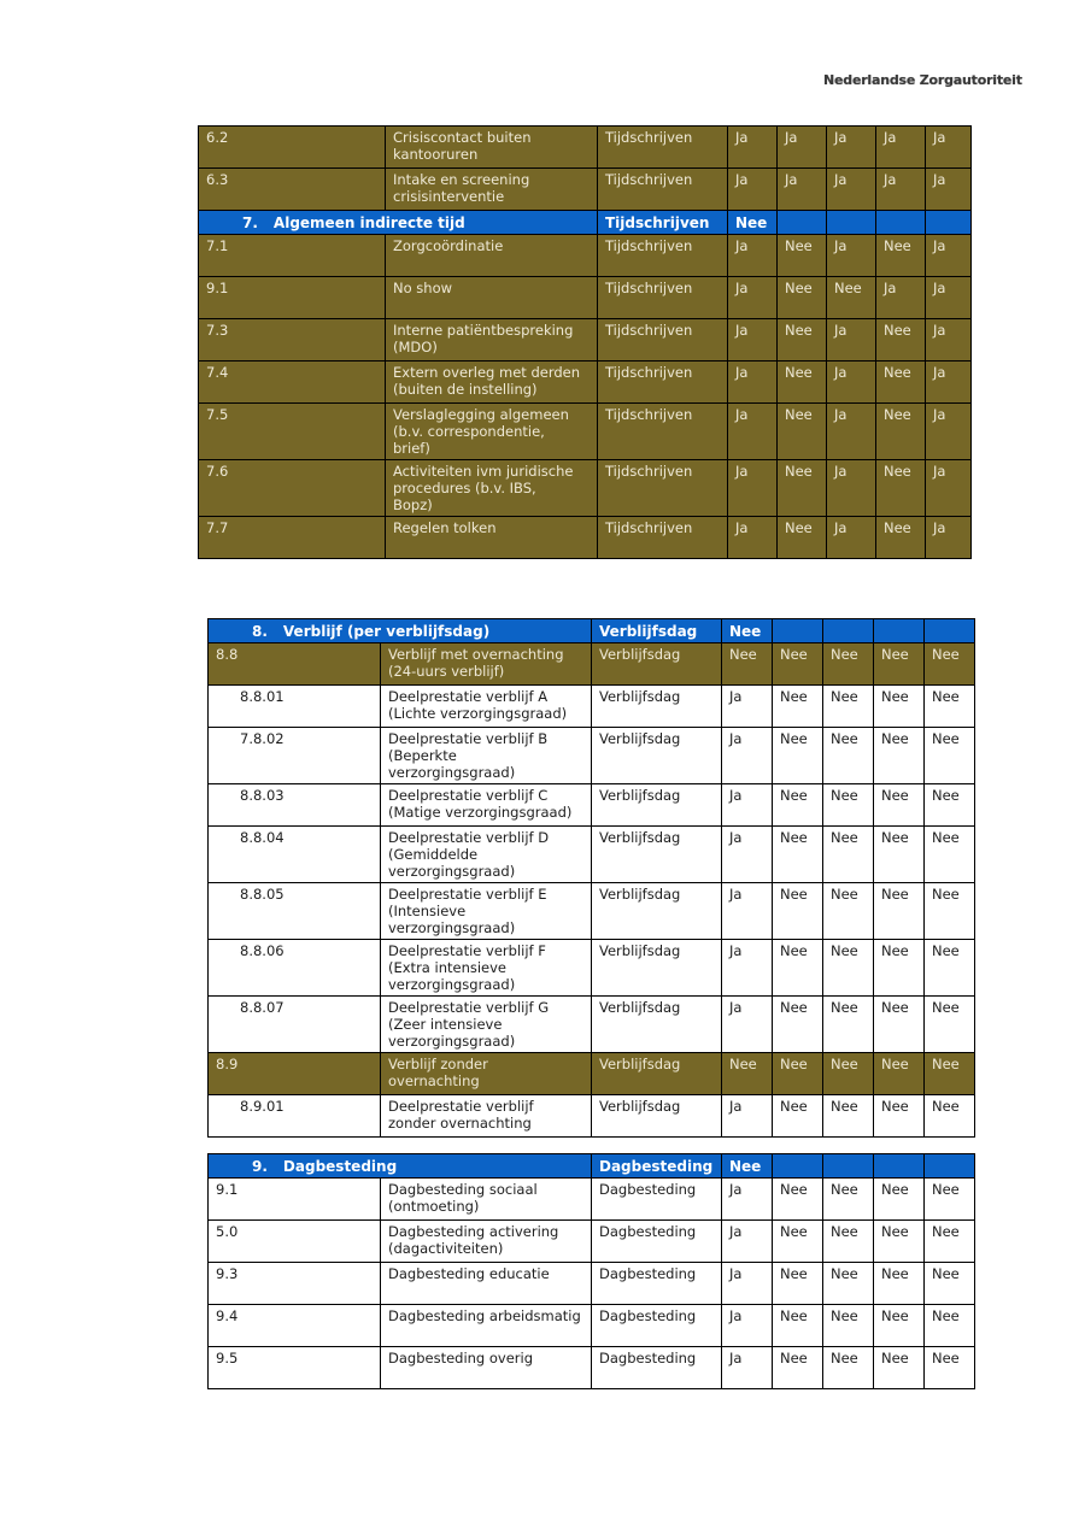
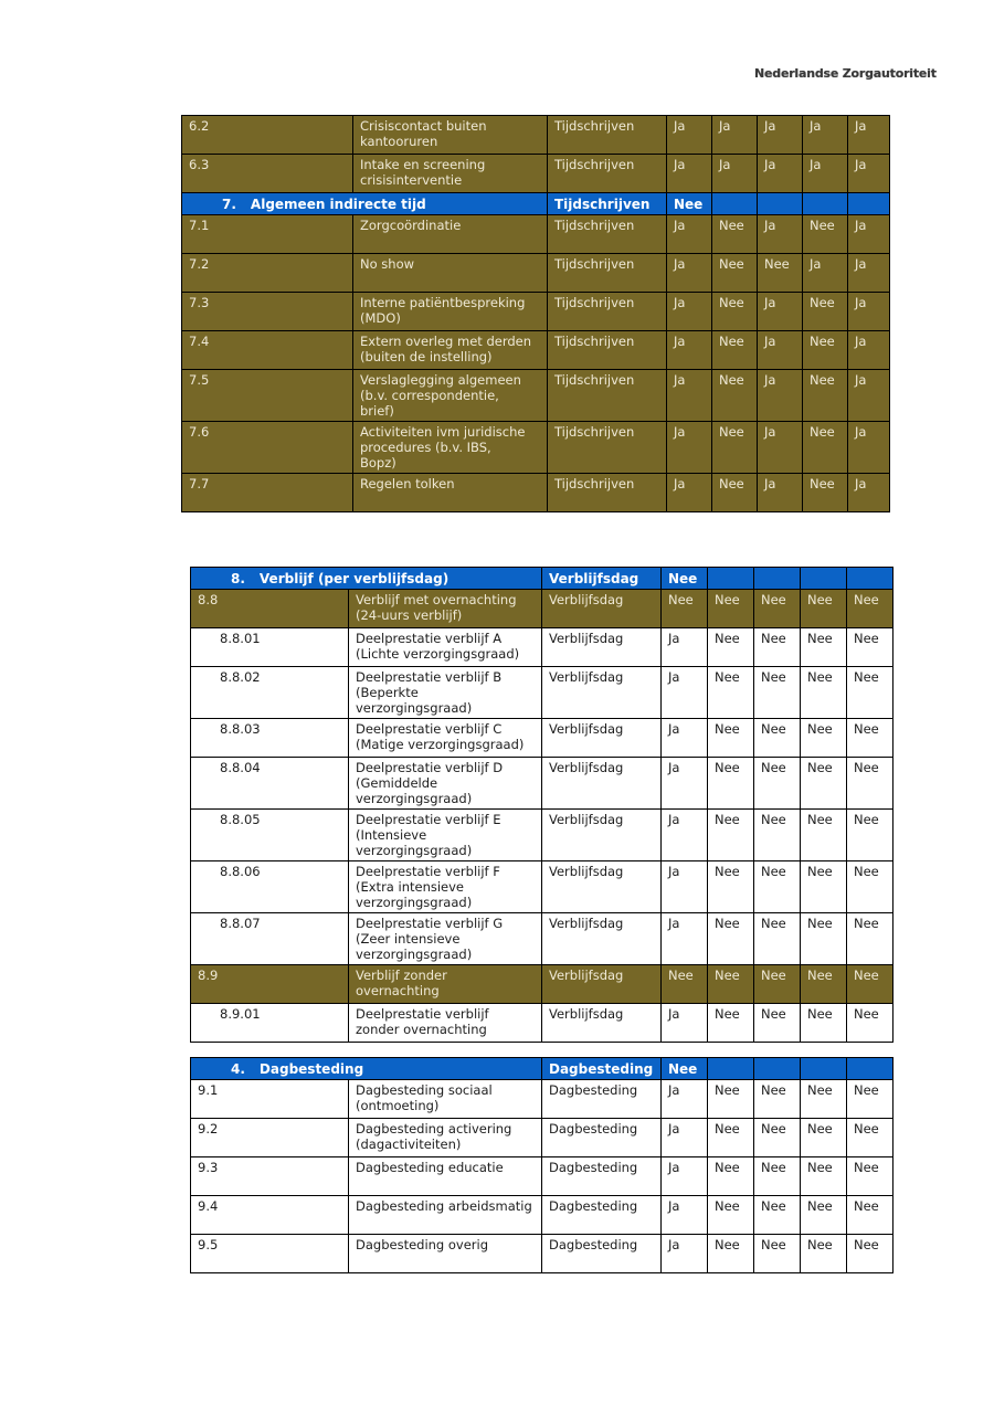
  Nederlandse Zorgautoriteit
  6.2	Crisiscontact buiten kantooruren	Tijdschrijven	Ja	Ja	Ja	Ja	Ja
  6.3	Intake en screening crisisinterventie	Tijdschrijven	Ja	Ja	Ja	Ja	Ja
  7. Algemeen indirecte tijd	Tijdschrijven	Nee
  7.1	Zorgcoördinatie	Tijdschrijven	Ja	Nee	Ja	Nee	Ja
- 9.1	No show	Tijdschrijven	Ja	Nee	Nee	Ja	Ja
+ 7.2	No show	Tijdschrijven	Ja	Nee	Nee	Ja	Ja
  7.3	Interne patiëntbespreking (MDO)	Tijdschrijven	Ja	Nee	Ja	Nee	Ja
  7.4	Extern overleg met derden (buiten de instelling)	Tijdschrijven	Ja	Nee	Ja	Nee	Ja
  7.5	Verslaglegging algemeen (b.v. correspondentie, brief)	Tijdschrijven	Ja	Nee	Ja	Nee	Ja
  7.6	Activiteiten ivm juridische procedures (b.v. IBS, Bopz)	Tijdschrijven	Ja	Nee	Ja	Nee	Ja
  7.7	Regelen tolken	Tijdschrijven	Ja	Nee	Ja	Nee	Ja
  8. Verblijf (per verblijfsdag)	Verblijfsdag	Nee
  8.8	Verblijf met overnachting (24-uurs verblijf)	Verblijfsdag	Nee	Nee	Nee	Nee	Nee
  8.8.01	Deelprestatie verblijf A (Lichte verzorgingsgraad)	Verblijfsdag	Ja	Nee	Nee	Nee	Nee
- 7.8.02	Deelprestatie verblijf B (Beperkte verzorgingsgraad)	Verblijfsdag	Ja	Nee	Nee	Nee	Nee
+ 8.8.02	Deelprestatie verblijf B (Beperkte verzorgingsgraad)	Verblijfsdag	Ja	Nee	Nee	Nee	Nee
  8.8.03	Deelprestatie verblijf C (Matige verzorgingsgraad)	Verblijfsdag	Ja	Nee	Nee	Nee	Nee
  8.8.04	Deelprestatie verblijf D (Gemiddelde verzorgingsgraad)	Verblijfsdag	Ja	Nee	Nee	Nee	Nee
  8.8.05	Deelprestatie verblijf E (Intensieve verzorgingsgraad)	Verblijfsdag	Ja	Nee	Nee	Nee	Nee
  8.8.06	Deelprestatie verblijf F (Extra intensieve verzorgingsgraad)	Verblijfsdag	Ja	Nee	Nee	Nee	Nee
  8.8.07	Deelprestatie verblijf G (Zeer intensieve verzorgingsgraad)	Verblijfsdag	Ja	Nee	Nee	Nee	Nee
  8.9	Verblijf zonder overnachting	Verblijfsdag	Nee	Nee	Nee	Nee	Nee
  8.9.01	Deelprestatie verblijf zonder overnachting	Verblijfsdag	Ja	Nee	Nee	Nee	Nee
- 9. Dagbesteding	Dagbesteding	Nee
+ 4. Dagbesteding	Dagbesteding	Nee
  9.1	Dagbesteding sociaal (ontmoeting)	Dagbesteding	Ja	Nee	Nee	Nee	Nee
- 5.0	Dagbesteding activering (dagactiviteiten)	Dagbesteding	Ja	Nee	Nee	Nee	Nee
+ 9.2	Dagbesteding activering (dagactiviteiten)	Dagbesteding	Ja	Nee	Nee	Nee	Nee
  9.3	Dagbesteding educatie	Dagbesteding	Ja	Nee	Nee	Nee	Nee
  9.4	Dagbesteding arbeidsmatig	Dagbesteding	Ja	Nee	Nee	Nee	Nee
  9.5	Dagbesteding overig	Dagbesteding	Ja	Nee	Nee	Nee	Nee
